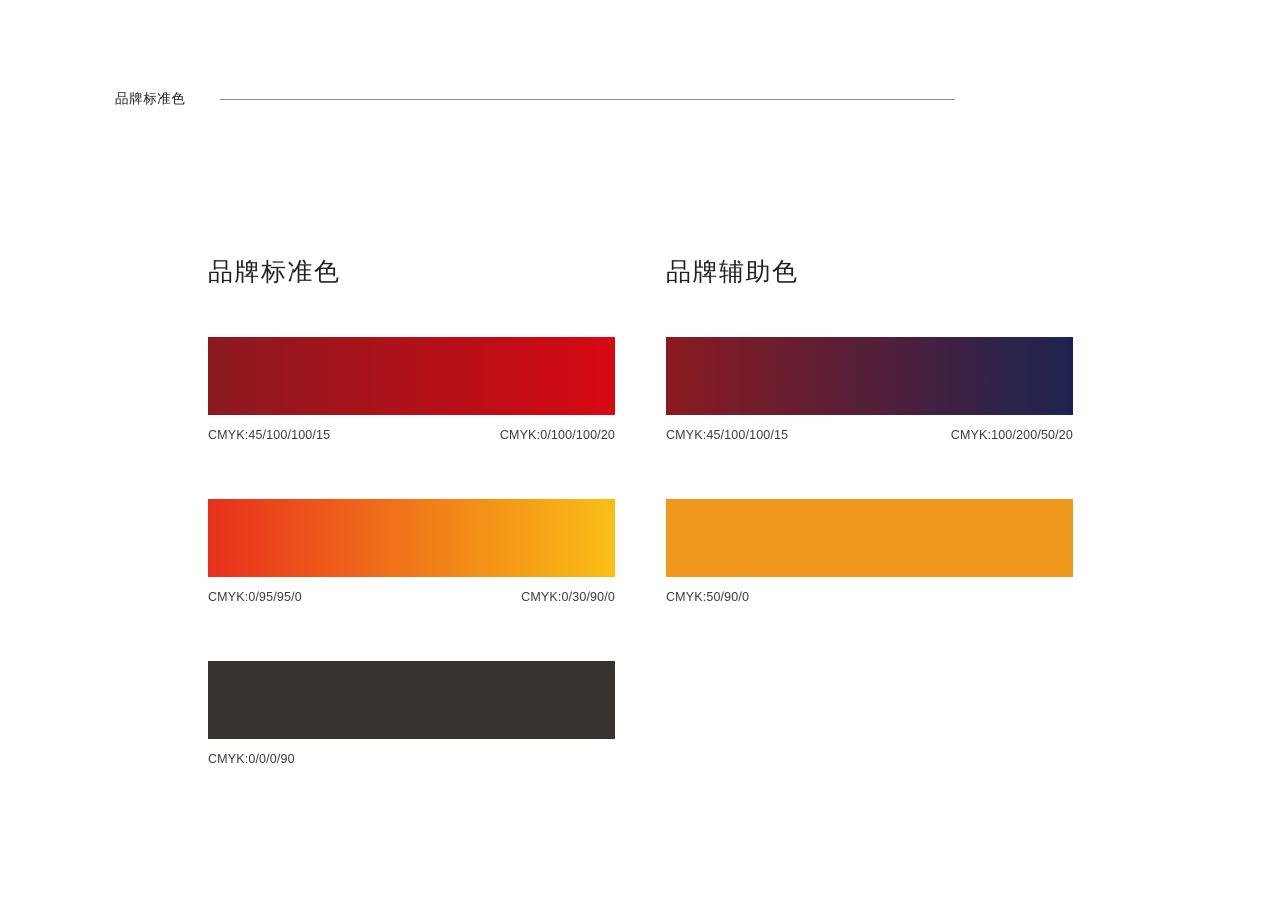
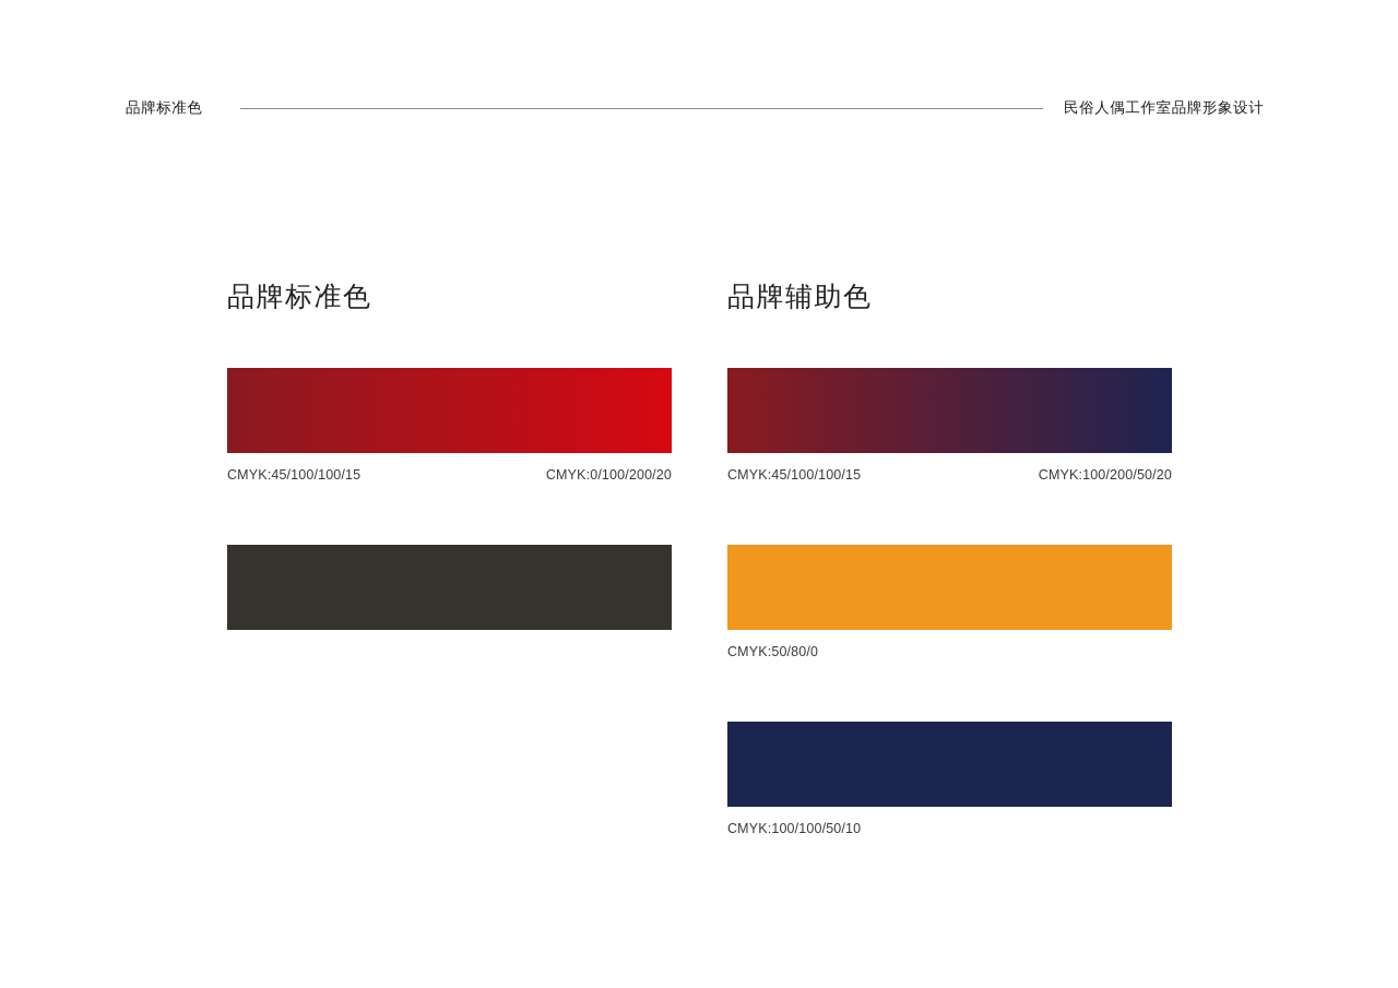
  品牌标准色
+ 民俗人偶工作室品牌形象设计
  品牌标准色
  CMYK:45/100/100/15
- CMYK:0/100/100/20
+ CMYK:0/100/200/20
- CMYK:0/95/95/0
- CMYK:0/30/90/0
- CMYK:0/0/0/90
  品牌辅助色
  CMYK:45/100/100/15
  CMYK:100/200/50/20
- CMYK:50/90/0
+ CMYK:50/80/0
+ CMYK:100/100/50/10
